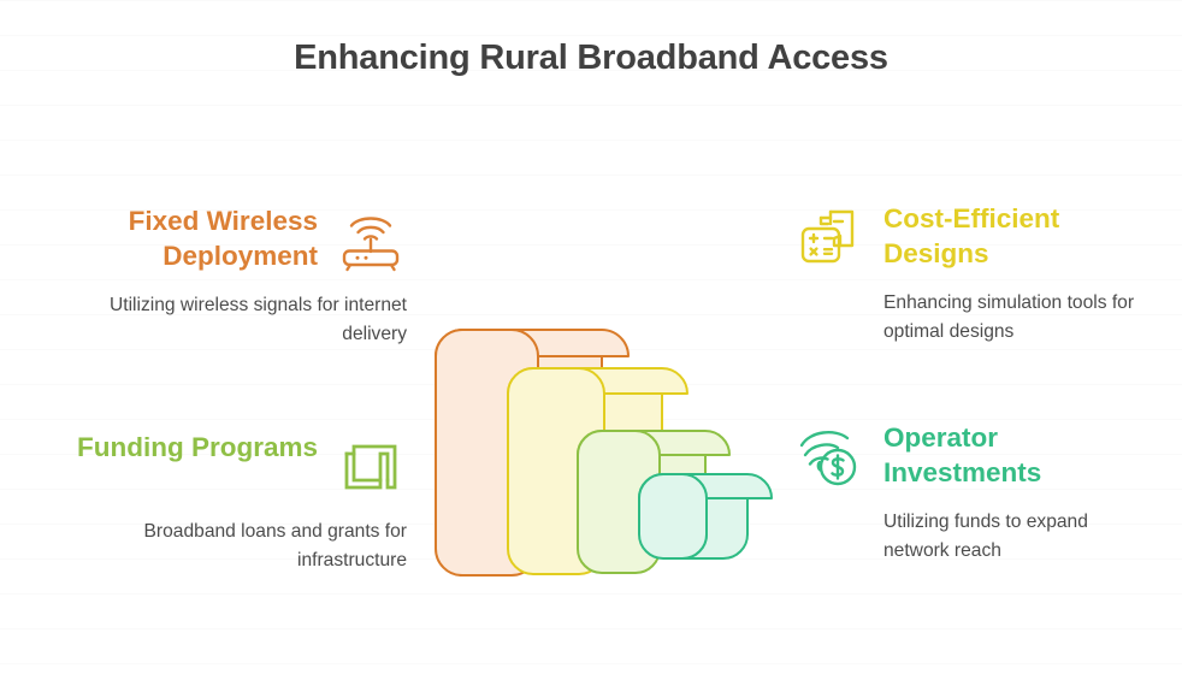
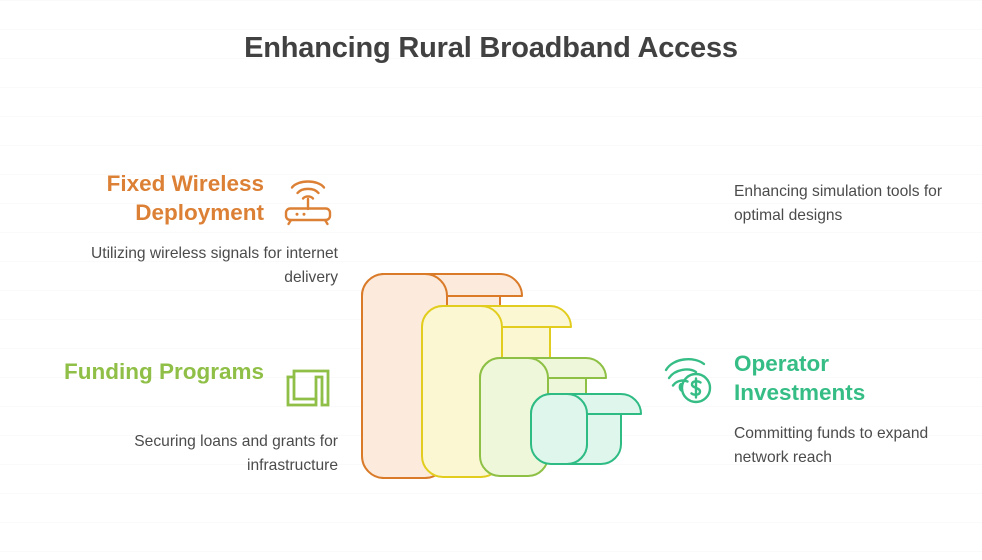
  Enhancing Rural Broadband Access
  Fixed Wireless Deployment
  Utilizing wireless signals for internet delivery
  Funding Programs
- Broadband loans and grants for infrastructure
+ Securing loans and grants for infrastructure
- Cost-Efficient Designs
  Enhancing simulation tools for optimal designs
  Operator Investments
- Utilizing funds to expand network reach
+ Committing funds to expand network reach
